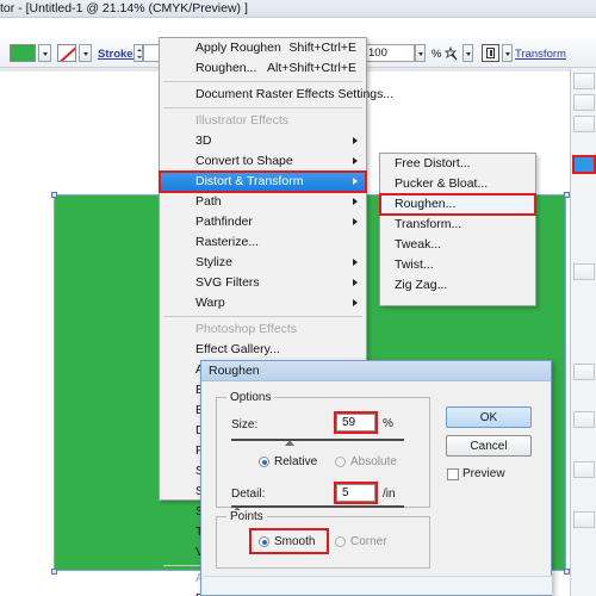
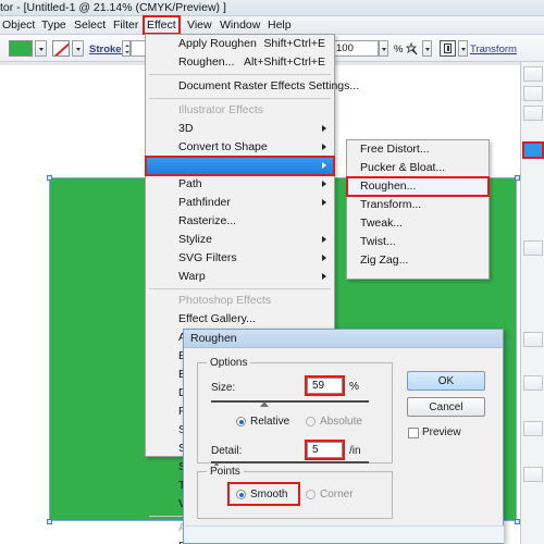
  tor - [Untitled-1 @ 21.14% (CMYK/Preview) ]
+ Object
+ Type
+ Select
+ Filter
+ Effect
+ View
+ Window
+ Help
  Stroke
  100
  %
  Transform
  Apply Roughen
  Shift+Ctrl+E
  Roughen...
  Alt+Shift+Ctrl+E
  Document Raster Effects Settings...
  Illustrator Effects
  3D
  Convert to Shape
- Distort & Transform
  Path
  Pathfinder
  Rasterize...
  Stylize
  SVG Filters
  Warp
  Photoshop Effects
  Effect Gallery...
  Free Distort...
  Pucker & Bloat...
  Roughen...
  Transform...
  Tweak...
  Twist...
  Zig Zag...
  Roughen
  Options
  Size:
  59
  %
  Relative
  Absolute
  Detail:
  5
  /in
  Points
  Smooth
  Corner
  OK
  Cancel
  Preview
